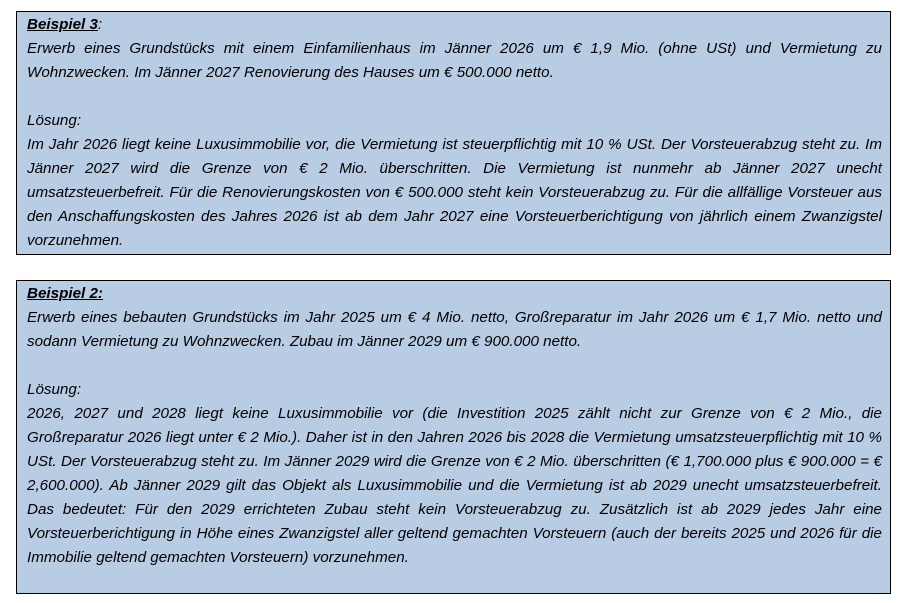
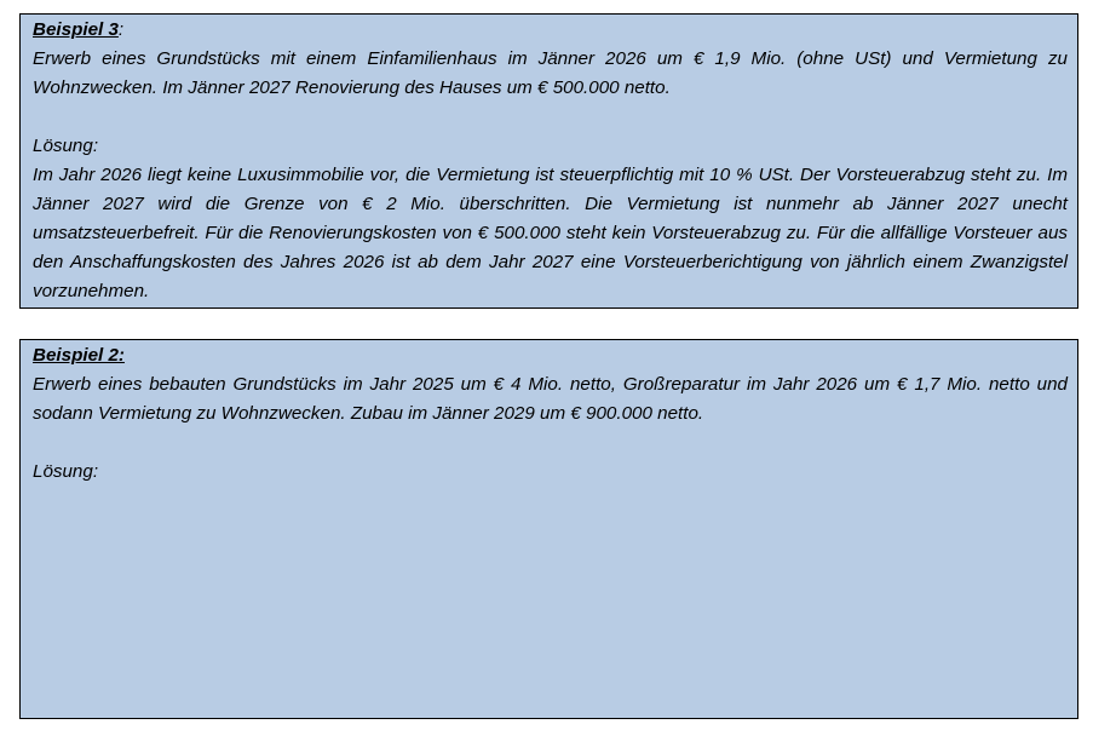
  Beispiel 3:
  Erwerb eines Grundstücks mit einem Einfamilienhaus im Jänner 2026 um € 1,9 Mio. (ohne USt) und Vermietung zu Wohnzwecken. Im Jänner 2027 Renovierung des Hauses um € 500.000 netto.
  Lösung:
  Im Jahr 2026 liegt keine Luxusimmobilie vor, die Vermietung ist steuerpflichtig mit 10 % USt. Der Vorsteuerabzug steht zu. Im Jänner 2027 wird die Grenze von € 2 Mio. überschritten. Die Vermietung ist nunmehr ab Jänner 2027 unecht umsatzsteuerbefreit. Für die Renovierungskosten von € 500.000 steht kein Vorsteuerabzug zu. Für die allfällige Vorsteuer aus den Anschaffungskosten des Jahres 2026 ist ab dem Jahr 2027 eine Vorsteuerberichtigung von jährlich einem Zwanzigstel vorzunehmen.
  Beispiel 2:
  Erwerb eines bebauten Grundstücks im Jahr 2025 um € 4 Mio. netto, Großreparatur im Jahr 2026 um € 1,7 Mio. netto und sodann Vermietung zu Wohnzwecken. Zubau im Jänner 2029 um € 900.000 netto.
  Lösung:
- 2026, 2027 und 2028 liegt keine Luxusimmobilie vor (die Investition 2025 zählt nicht zur Grenze von € 2 Mio., die Großreparatur 2026 liegt unter € 2 Mio.). Daher ist in den Jahren 2026 bis 2028 die Vermietung umsatzsteuerpflichtig mit 10 % USt. Der Vorsteuerabzug steht zu. Im Jänner 2029 wird die Grenze von € 2 Mio. überschritten (€ 1,700.000 plus € 900.000 = € 2,600.000). Ab Jänner 2029 gilt das Objekt als Luxusimmobilie und die Vermietung ist ab 2029 unecht umsatzsteuerbefreit. Das bedeutet: Für den 2029 errichteten Zubau steht kein Vorsteuerabzug zu. Zusätzlich ist ab 2029 jedes Jahr eine Vorsteuerberichtigung in Höhe eines Zwanzigstel aller geltend gemachten Vorsteuern (auch der bereits 2025 und 2026 für die Immobilie geltend gemachten Vorsteuern) vorzunehmen.
